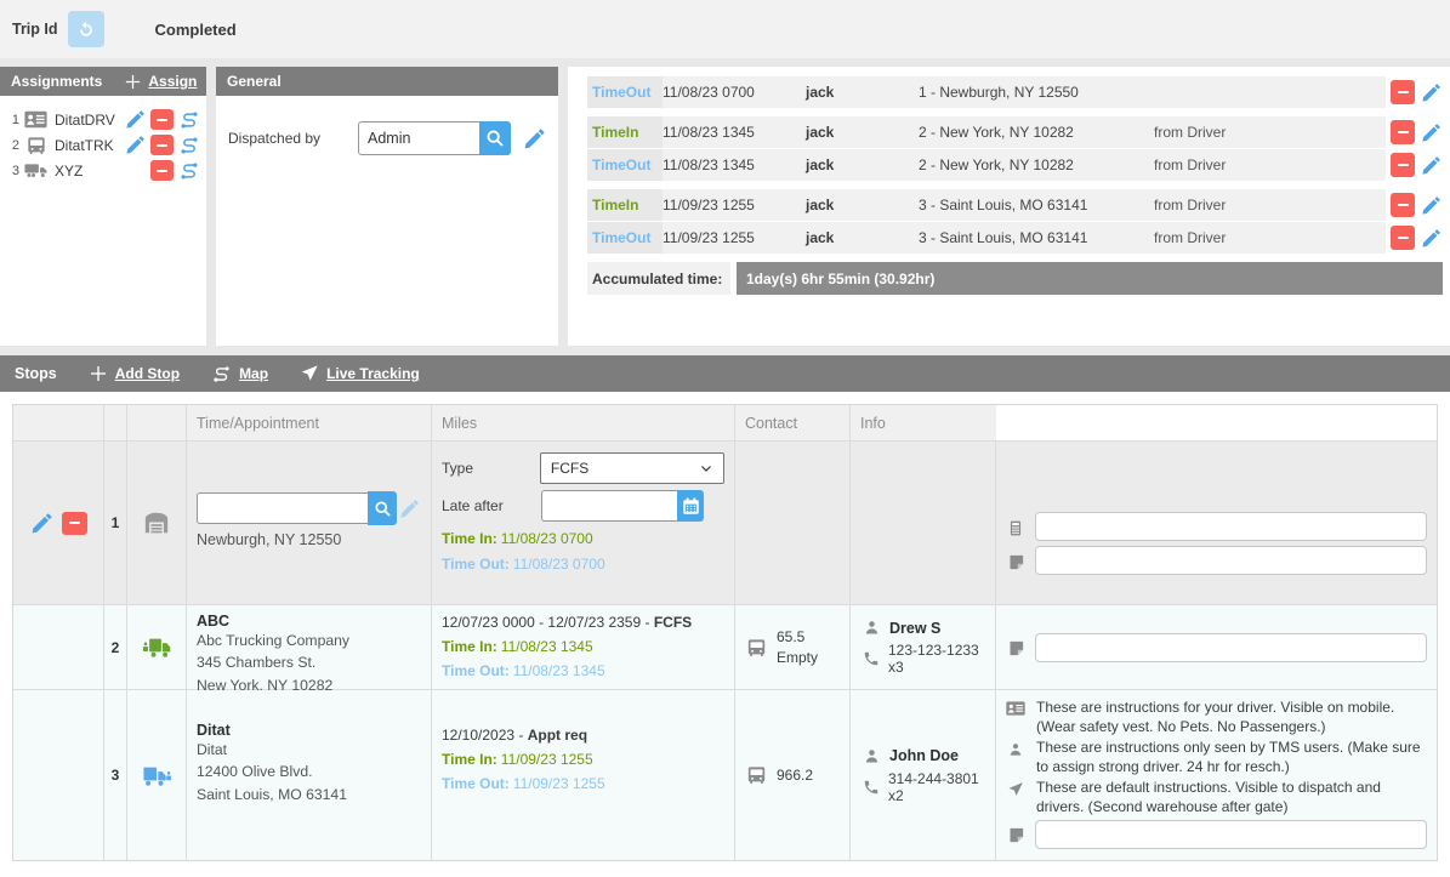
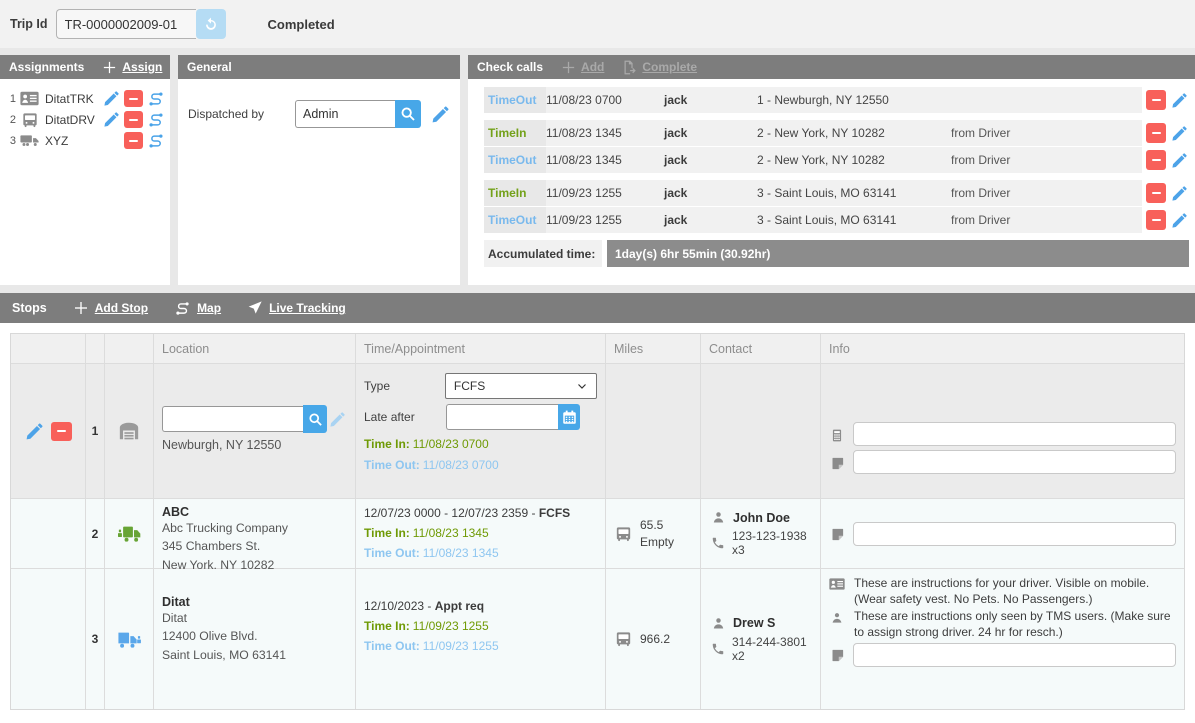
  Trip Id
+ TR-0000002009-01
  Completed
  Assignments
  Assign
  1
- DitatDRV
+ DitatTRK
  2
- DitatTRK
+ DitatDRV
  3
  XYZ
  General
  Dispatched by
  Admin
+ Check calls
+ Add
+ Complete
  TimeOut
  11/08/23 0700
  jack
  1 - Newburgh, NY 12550
  TimeIn
  11/08/23 1345
  jack
  2 - New York, NY 10282
  from Driver
  TimeOut
  11/08/23 1345
  jack
  2 - New York, NY 10282
  from Driver
  TimeIn
  11/09/23 1255
  jack
  3 - Saint Louis, MO 63141
  from Driver
  TimeOut
  11/09/23 1255
  jack
  3 - Saint Louis, MO 63141
  from Driver
  Accumulated time:
  1day(s) 6hr 55min (30.92hr)
  Stops
  Add Stop
  Map
  Live Tracking
+ Location
  Time/Appointment
  Miles
  Contact
  Info
  1
  Newburgh, NY 12550
  Type
  FCFS
  Late after
  Time In: 11/08/23 0700
  Time Out: 11/08/23 0700
  2
  ABC
  Abc Trucking Company
  345 Chambers St.
  New York, NY 10282
  12/07/23 0000 - 12/07/23 2359 - FCFS
  Time In: 11/08/23 1345
  Time Out: 11/08/23 1345
  65.5
  Empty
- Drew S
+ John Doe
- 123-123-1233 x3
+ 123-123-1938 x3
  3
  Ditat
  Ditat
  12400 Olive Blvd.
  Saint Louis, MO 63141
  12/10/2023 - Appt req
  Time In: 11/09/23 1255
  Time Out: 11/09/23 1255
  966.2
- John Doe
+ Drew S
  314-244-3801 x2
  These are instructions for your driver. Visible on mobile. (Wear safety vest. No Pets. No Passengers.)
  These are instructions only seen by TMS users. (Make sure to assign strong driver. 24 hr for resch.)
- These are default instructions. Visible to dispatch and drivers. (Second warehouse after gate)
